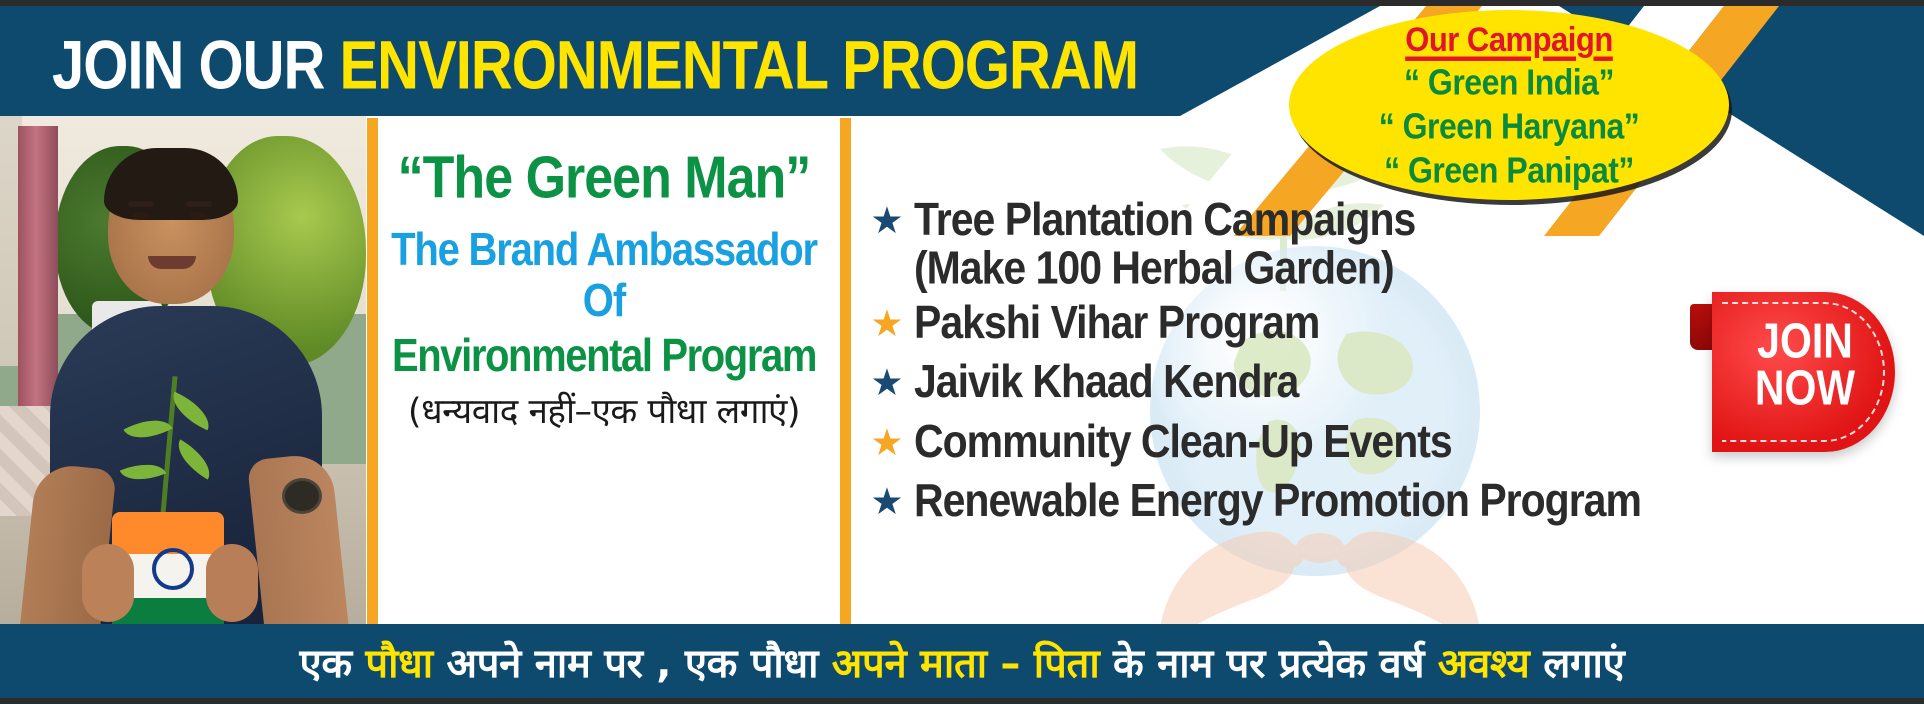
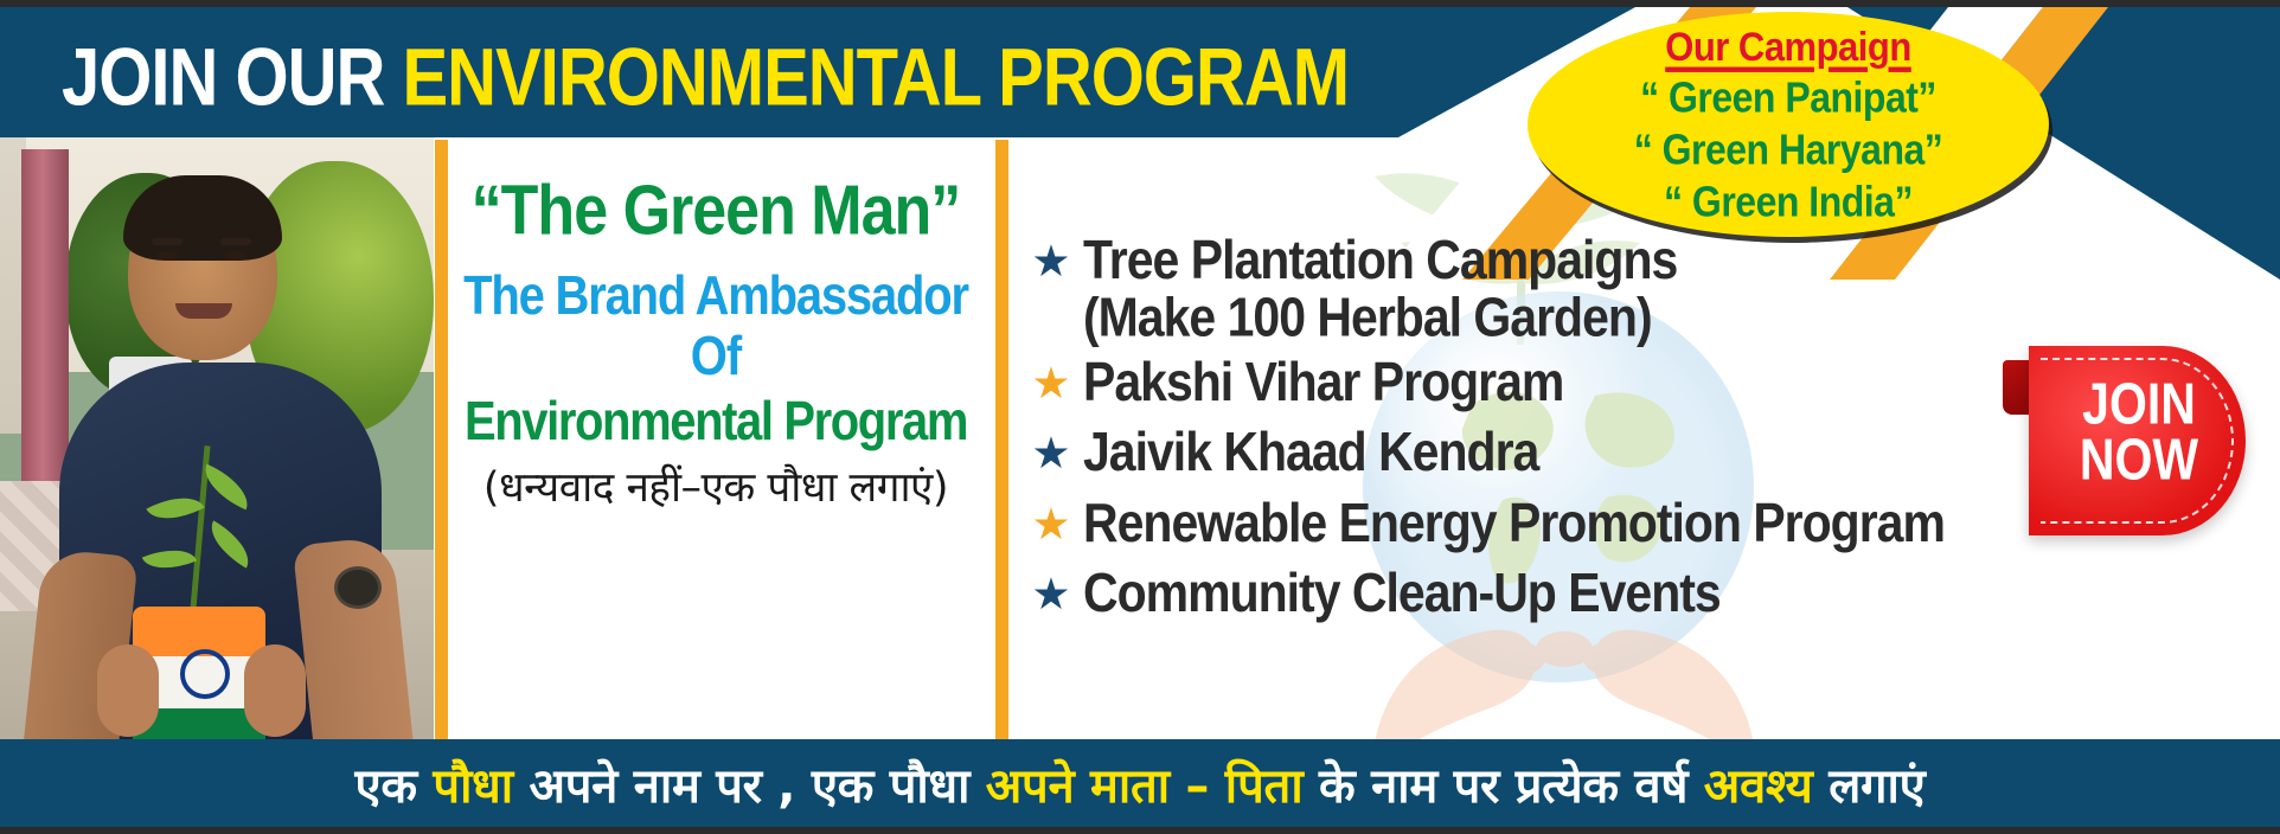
  JOIN OUR ENVIRONMENTAL PROGRAM
  Our Campaign
- “ Green India”
+ “ Green Panipat”
  “ Green Haryana”
- “ Green Panipat”
+ “ Green India”
  “The Green Man”
  The Brand Ambassador
  Of
  Environmental Program
  (धन्यवाद नहीं–एक पौधा लगाएं)
  ★
  Tree Plantation Campaigns
  (Make 100 Herbal Garden)
  ★
  Pakshi Vihar Program
  ★
  Jaivik Khaad Kendra
  ★
- Community Clean-Up Events
+ Renewable Energy Promotion Program
  ★
- Renewable Energy Promotion Program
+ Community Clean-Up Events
  JOIN
  NOW
  एक पौधा अपने नाम पर , एक पौधा अपने माता – पिता के नाम पर प्रत्येक वर्ष अवश्य लगाएं
